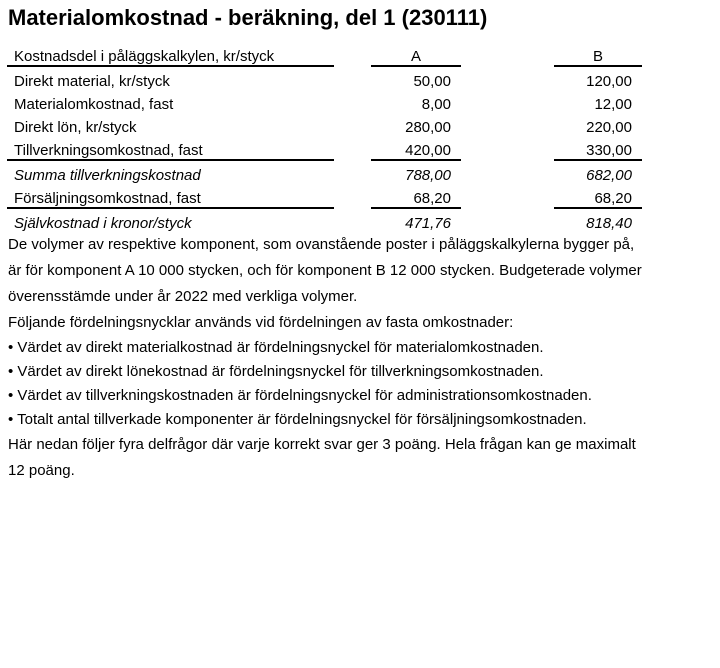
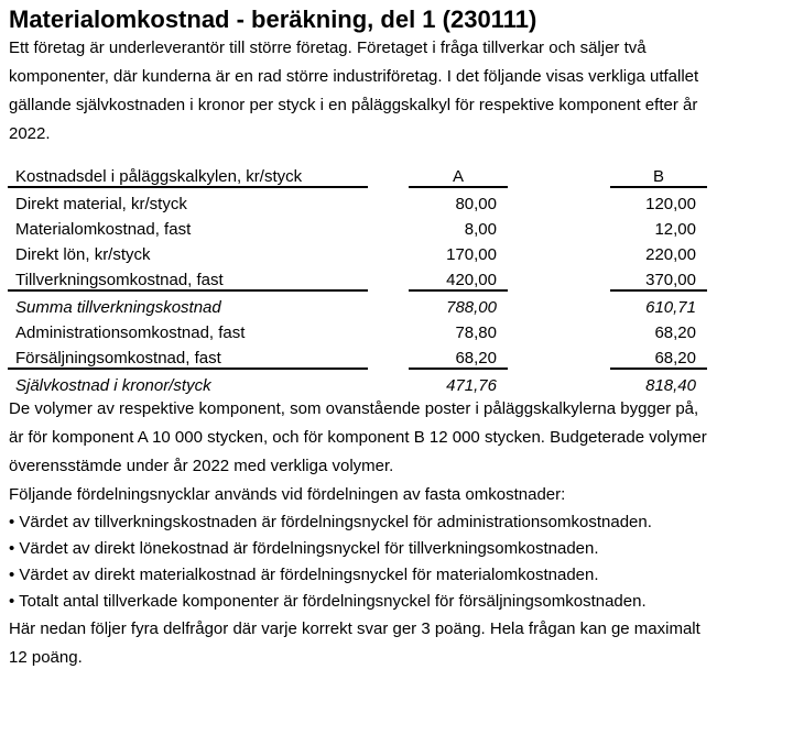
  Materialomkostnad - beräkning, del 1 (230111)
+ Ett företag är underleverantör till större företag. Företaget i fråga tillverkar och säljer två
+ komponenter, där kunderna är en rad större industriföretag. I det följande visas verkliga utfallet
+ gällande självkostnaden i kronor per styck i en påläggskalkyl för respektive komponent efter år
+ 2022.
  Kostnadsdel i påläggskalkylen, kr/styck		A		B
- Direkt material, kr/styck		50,00		120,00
+ Direkt material, kr/styck		80,00		120,00
  Materialomkostnad, fast		8,00		12,00
- Direkt lön, kr/styck		280,00		220,00
+ Direkt lön, kr/styck		170,00		220,00
- Tillverkningsomkostnad, fast		420,00		330,00
+ Tillverkningsomkostnad, fast		420,00		370,00
- Summa tillverkningskostnad		788,00		682,00
+ Summa tillverkningskostnad		788,00		610,71
+ Administrationsomkostnad, fast		78,80		68,20
  Försäljningsomkostnad, fast		68,20		68,20
  Självkostnad i kronor/styck		471,76		818,40
  De volymer av respektive komponent, som ovanstående poster i påläggskalkylerna bygger på,
  är för komponent A 10 000 stycken, och för komponent B 12 000 stycken. Budgeterade volymer
  överensstämde under år 2022 med verkliga volymer.
  Följande fördelningsnycklar används vid fördelningen av fasta omkostnader:
- • Värdet av direkt materialkostnad är fördelningsnyckel för materialomkostnaden.
+ • Värdet av tillverkningskostnaden är fördelningsnyckel för administrationsomkostnaden.
  • Värdet av direkt lönekostnad är fördelningsnyckel för tillverkningsomkostnaden.
- • Värdet av tillverkningskostnaden är fördelningsnyckel för administrationsomkostnaden.
+ • Värdet av direkt materialkostnad är fördelningsnyckel för materialomkostnaden.
  • Totalt antal tillverkade komponenter är fördelningsnyckel för försäljningsomkostnaden.
  Här nedan följer fyra delfrågor där varje korrekt svar ger 3 poäng. Hela frågan kan ge maximalt
  12 poäng.
